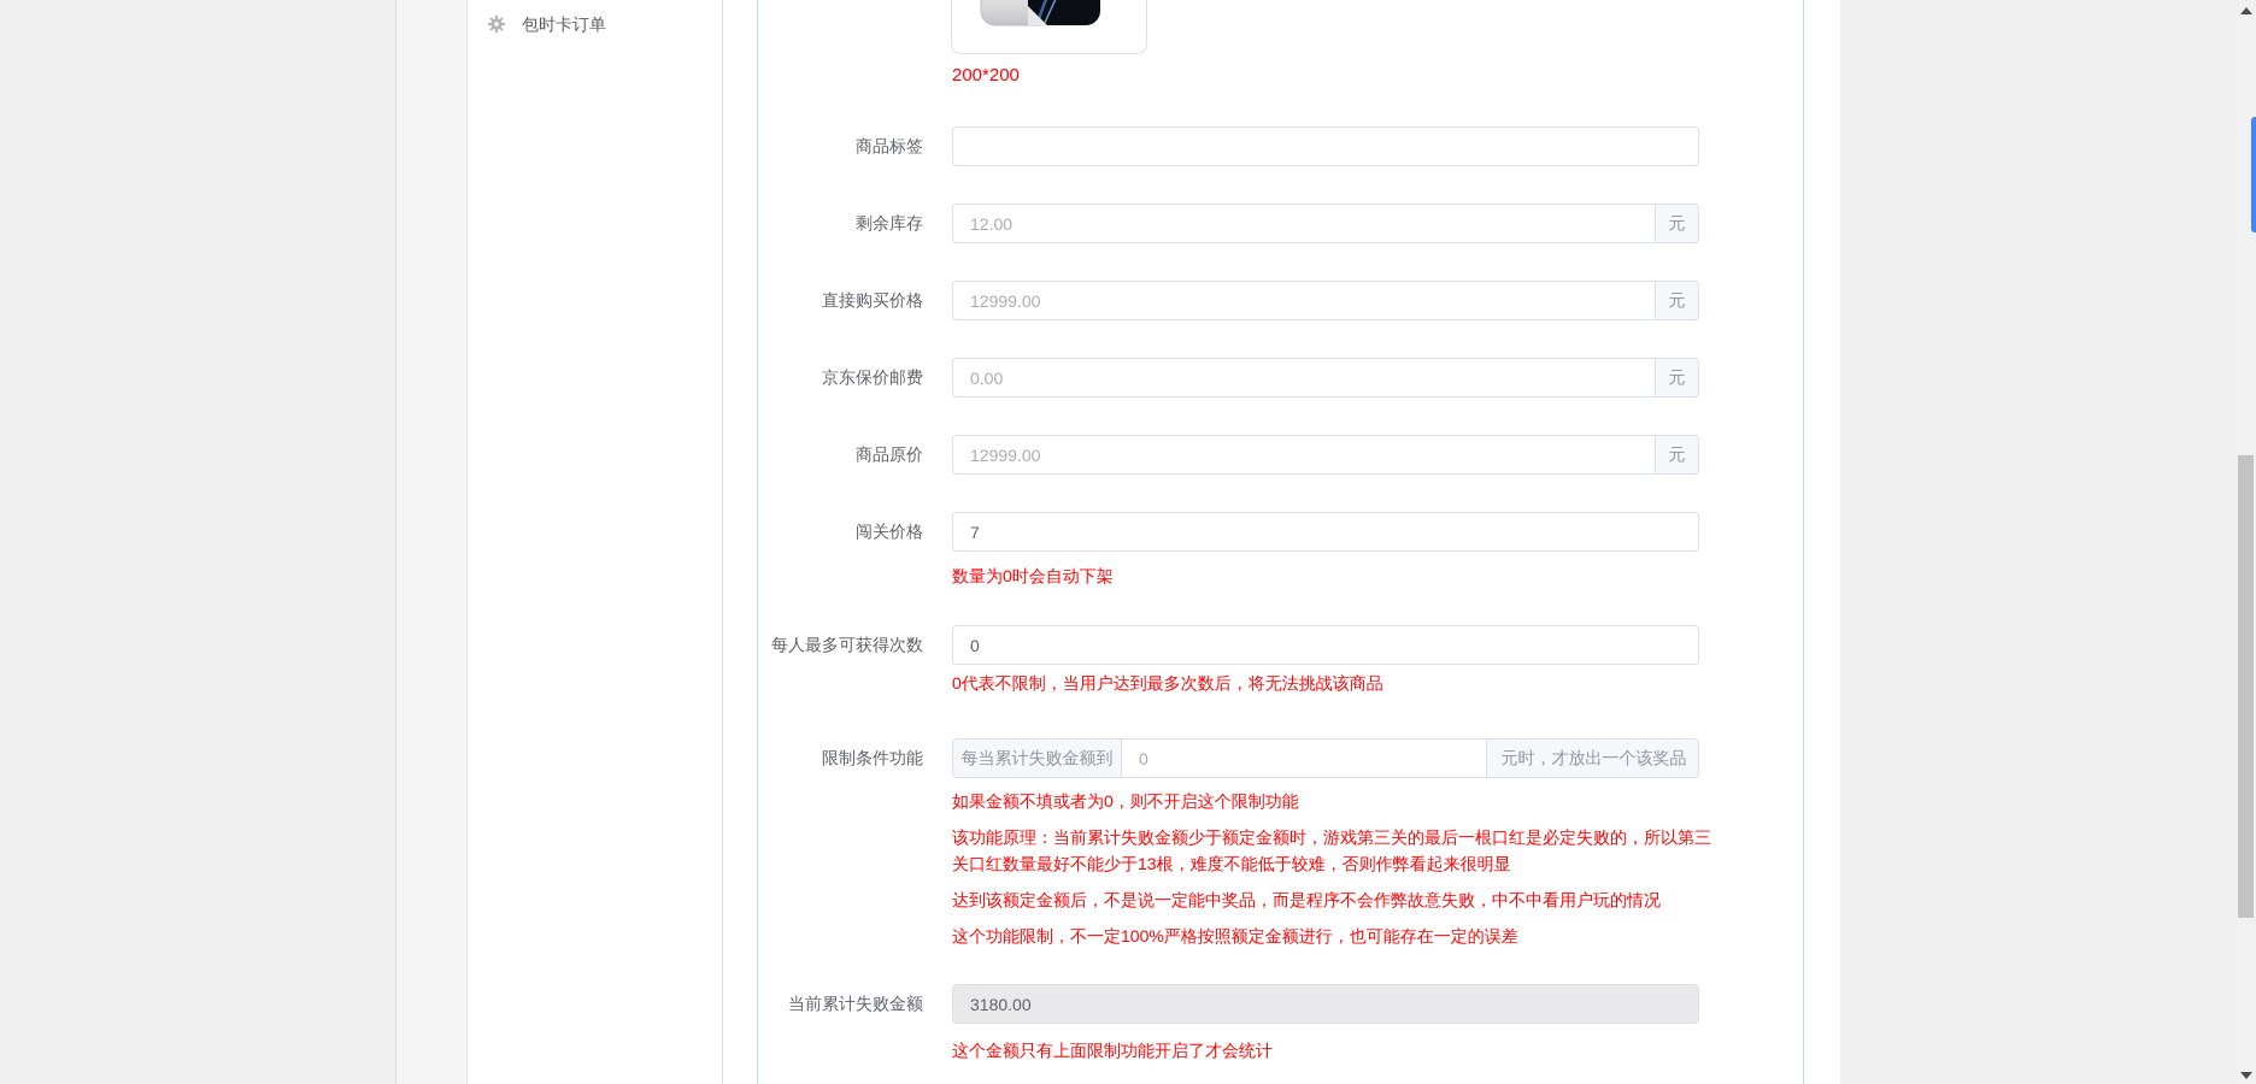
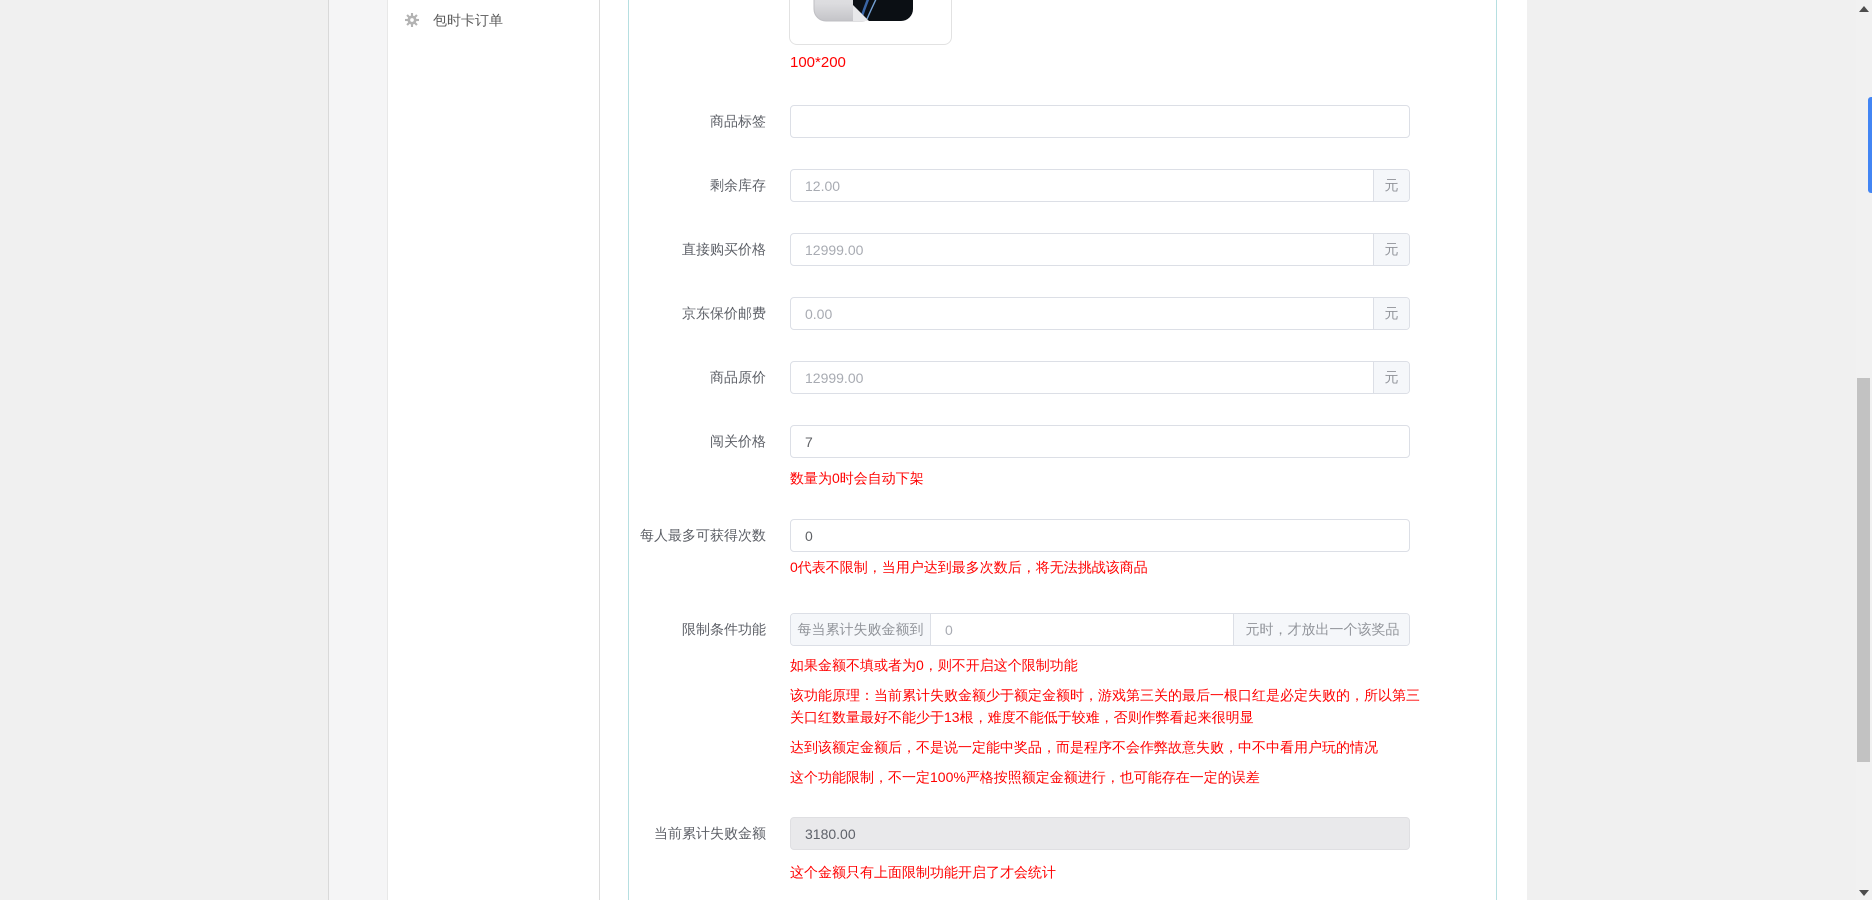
  包时卡订单
- 200*200
+ 100*200
  商品标签
  剩余库存
  12.00
  元
  直接购买价格
  12999.00
  元
  京东保价邮费
  0.00
  元
  商品原价
  12999.00
  元
  闯关价格
  7
  数量为0时会自动下架
  每人最多可获得次数
  0
  0代表不限制，当用户达到最多次数后，将无法挑战该商品
  限制条件功能
  每当累计失败金额到
  0
  元时，才放出一个该奖品
  如果金额不填或者为0，则不开启这个限制功能
  该功能原理：当前累计失败金额少于额定金额时，游戏第三关的最后一根口红是必定失败的，所以第三关口红数量最好不能少于13根，难度不能低于较难，否则作弊看起来很明显
  达到该额定金额后，不是说一定能中奖品，而是程序不会作弊故意失败，中不中看用户玩的情况
  这个功能限制，不一定100%严格按照额定金额进行，也可能存在一定的误差
  当前累计失败金额
  3180.00
  这个金额只有上面限制功能开启了才会统计
